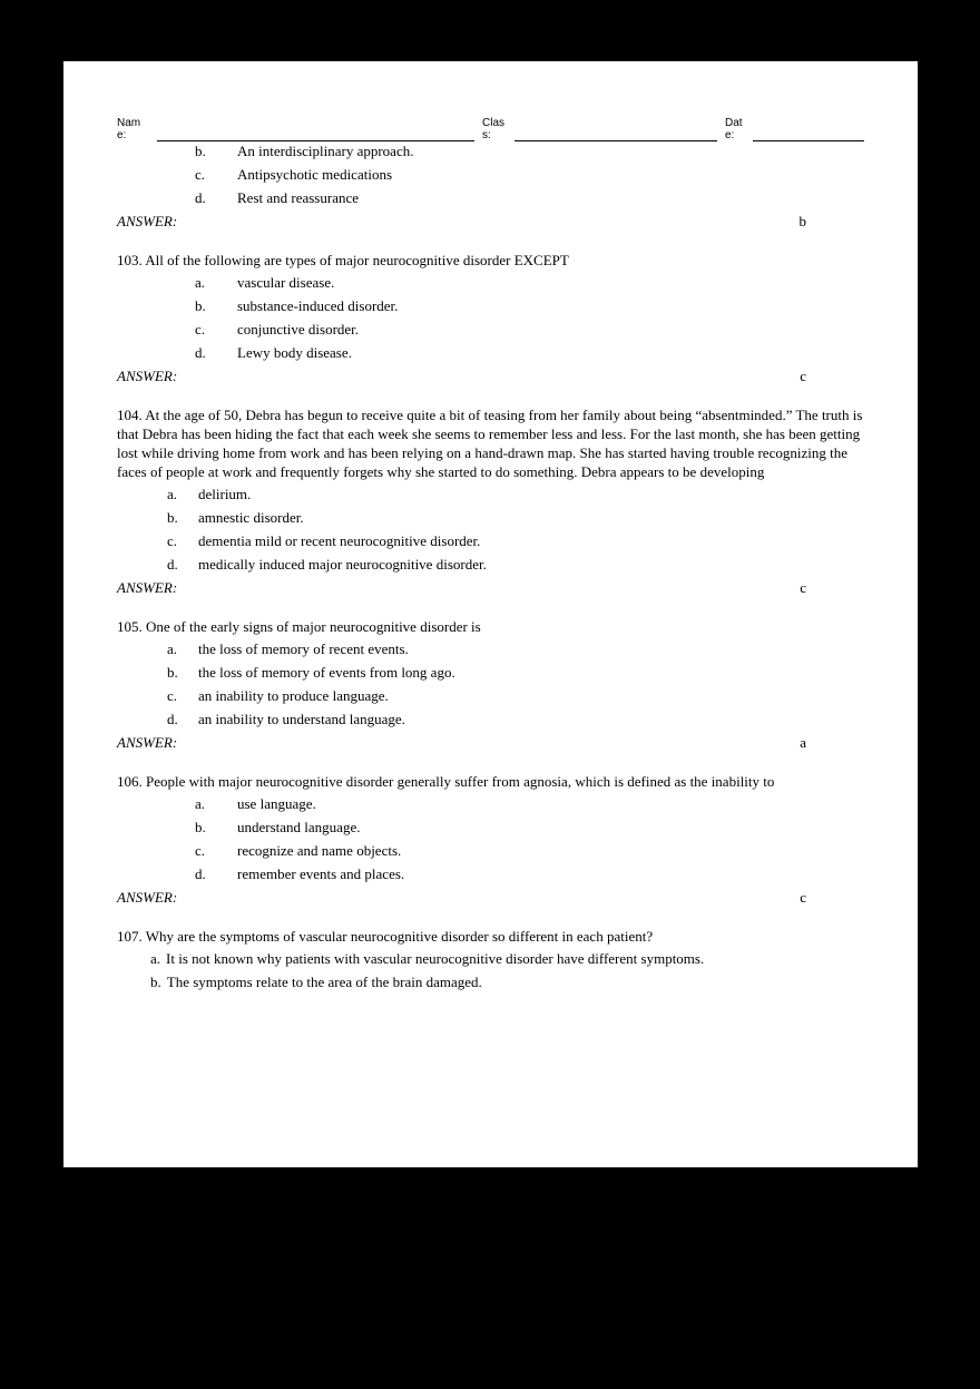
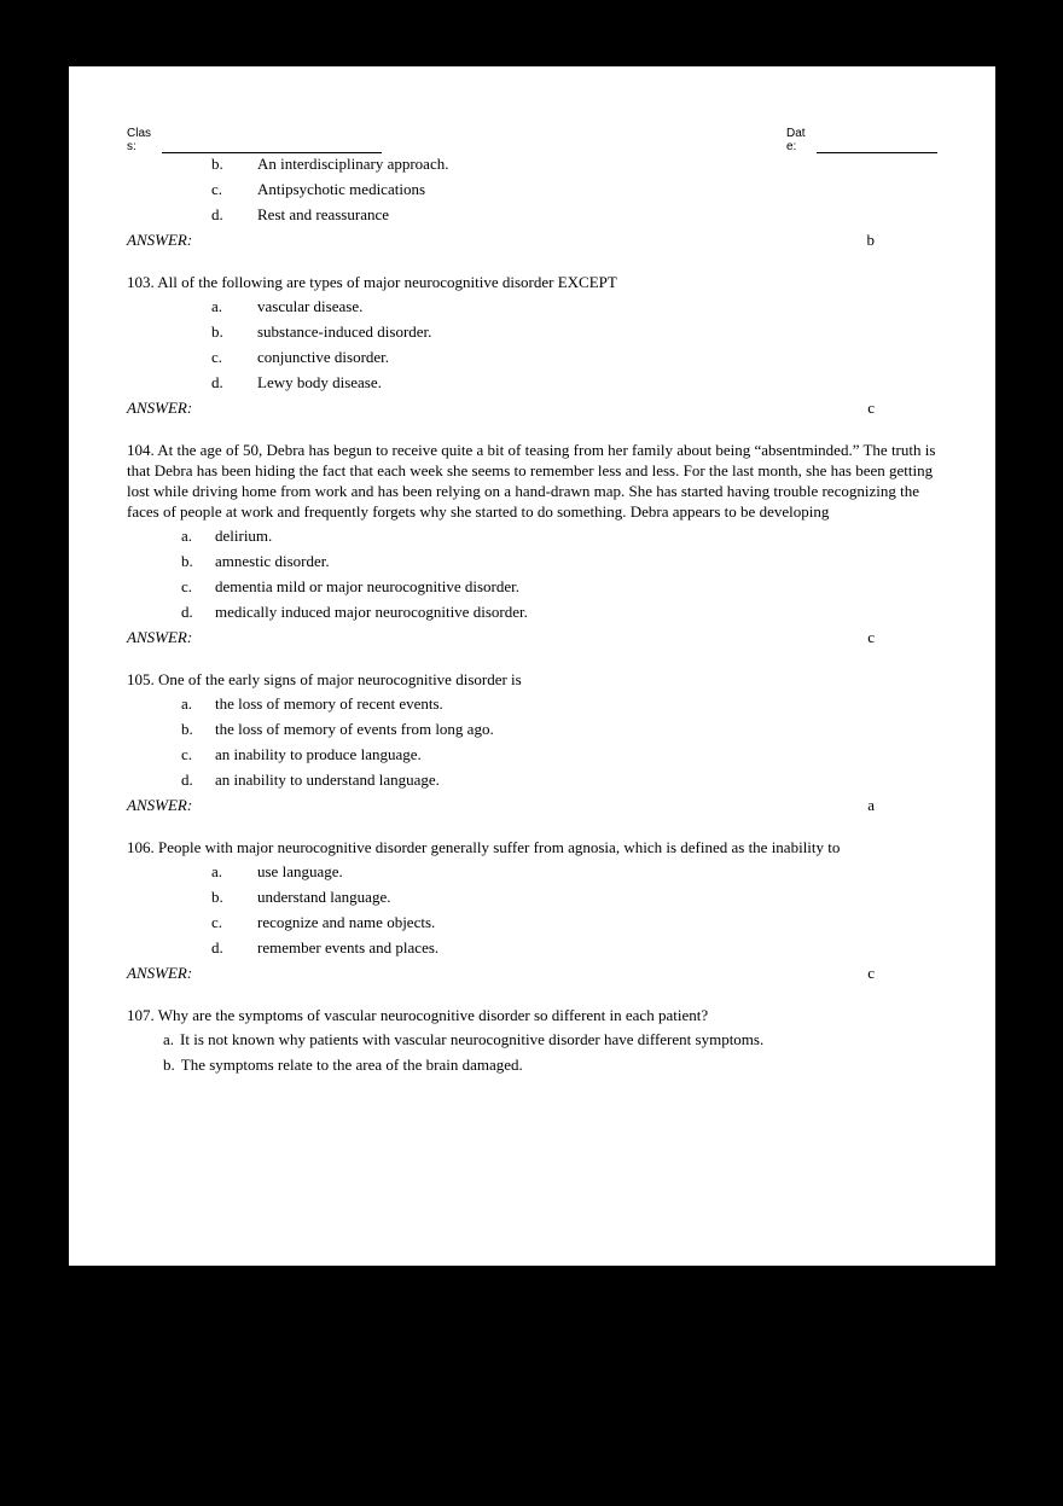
- Name:
  Class:
  Date:
  b.
  An interdisciplinary approach.
  c.
  Antipsychotic medications
  d.
  Rest and reassurance
  ANSWER:
  b
  103. All of the following are types of major neurocognitive disorder EXCEPT
  a.
  vascular disease.
  b.
  substance-induced disorder.
  c.
  conjunctive disorder.
  d.
  Lewy body disease.
  ANSWER:
  c
  104. At the age of 50, Debra has begun to receive quite a bit of teasing from her family about being “absentminded.” The truth is that Debra has been hiding the fact that each week she seems to remember less and less. For the last month, she has been getting lost while driving home from work and has been relying on a hand-drawn map. She has started having trouble recognizing the faces of people at work and frequently forgets why she started to do something. Debra appears to be developing
  a.
  delirium.
  b.
  amnestic disorder.
  c.
- dementia mild or recent neurocognitive disorder.
+ dementia mild or major neurocognitive disorder.
  d.
  medically induced major neurocognitive disorder.
  ANSWER:
  c
  105. One of the early signs of major neurocognitive disorder is
  a.
  the loss of memory of recent events.
  b.
  the loss of memory of events from long ago.
  c.
  an inability to produce language.
  d.
  an inability to understand language.
  ANSWER:
  a
  106. People with major neurocognitive disorder generally suffer from agnosia, which is defined as the inability to
  a.
  use language.
  b.
  understand language.
  c.
  recognize and name objects.
  d.
  remember events and places.
  ANSWER:
  c
  107. Why are the symptoms of vascular neurocognitive disorder so different in each patient?
  a. It is not known why patients with vascular neurocognitive disorder have different symptoms.
  b. The symptoms relate to the area of the brain damaged.
